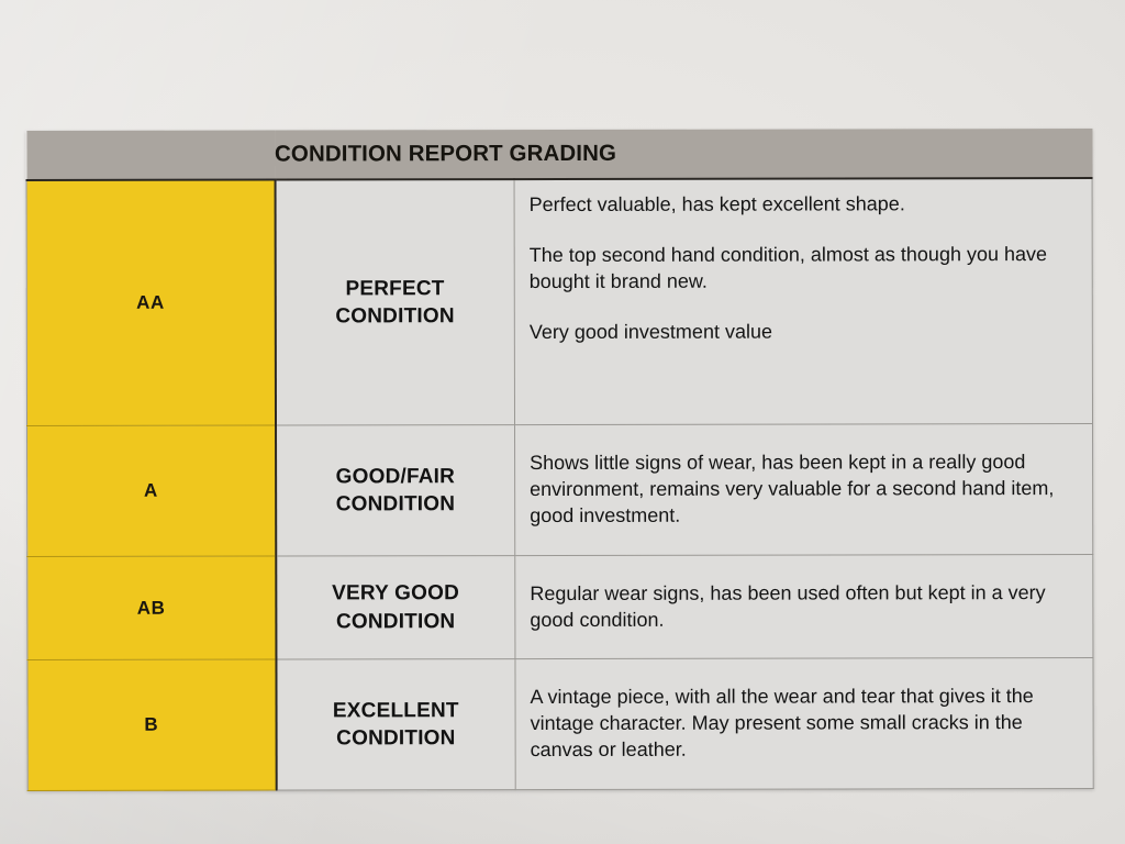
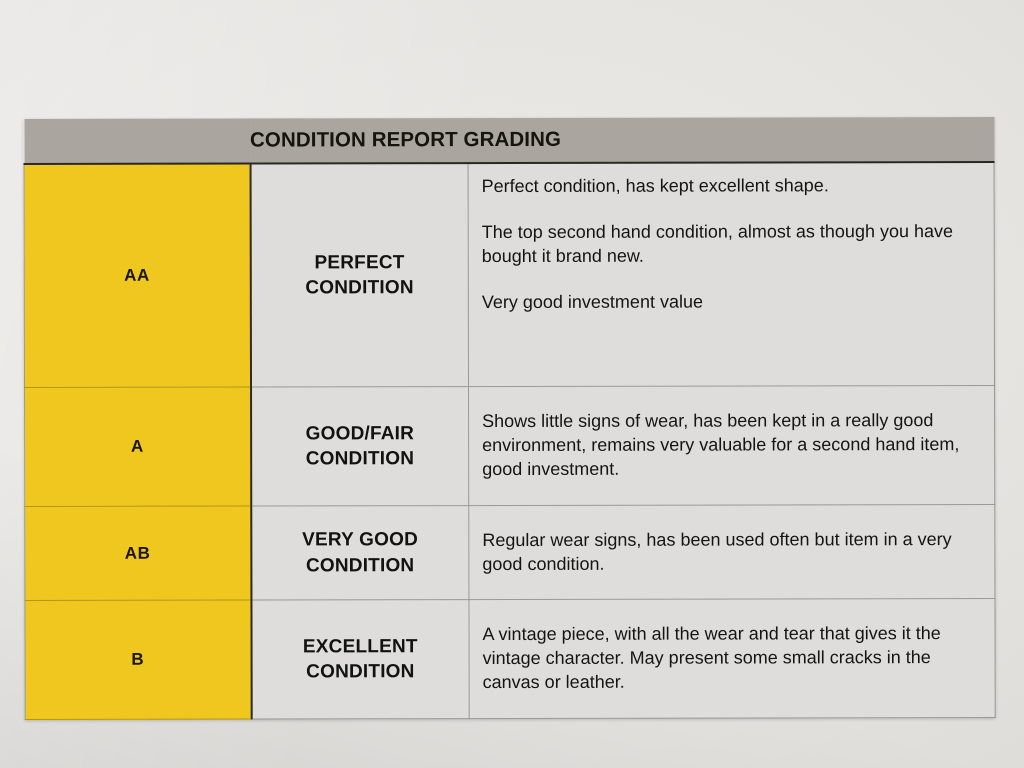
  	CONDITION REPORT GRADING
- AA	PERFECT CONDITION	Perfect valuable, has kept excellent shape. The top second hand condition, almost as though you have bought it brand new. Very good investment value
+ AA	PERFECT CONDITION	Perfect condition, has kept excellent shape. The top second hand condition, almost as though you have bought it brand new. Very good investment value
  A	GOOD/FAIR CONDITION	Shows little signs of wear, has been kept in a really good environment, remains very valuable for a second hand item, good investment.
- AB	VERY GOOD CONDITION	Regular wear signs, has been used often but kept in a very good condition.
+ AB	VERY GOOD CONDITION	Regular wear signs, has been used often but item in a very good condition.
  B	EXCELLENT CONDITION	A vintage piece, with all the wear and tear that gives it the vintage character. May present some small cracks in the canvas or leather.
